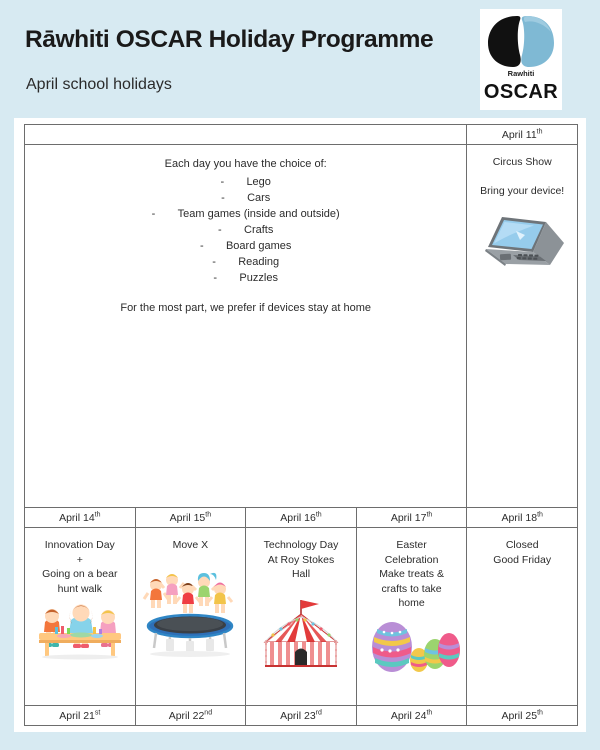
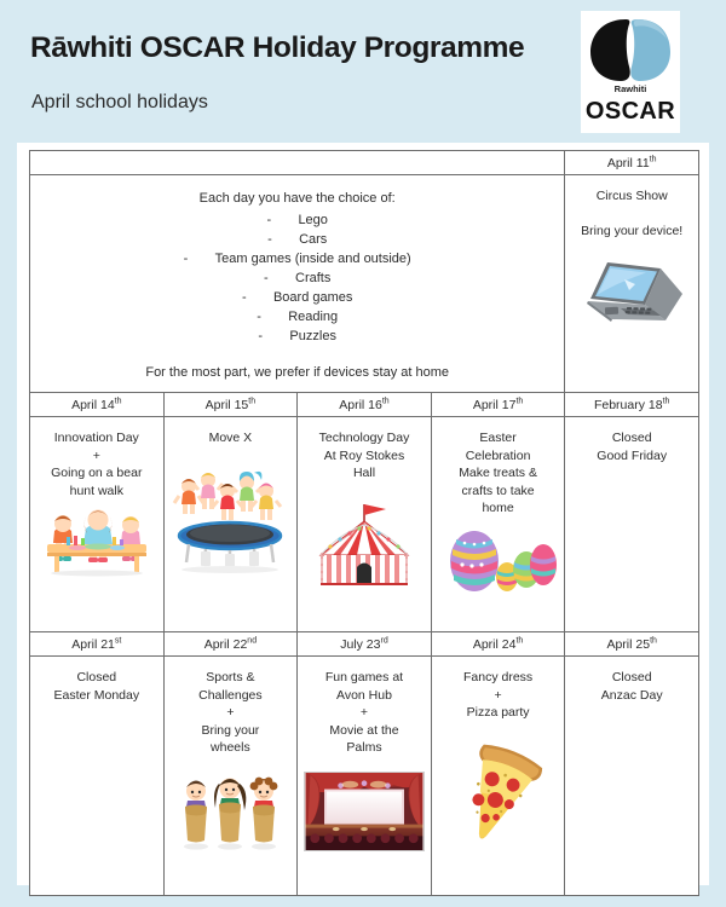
  Rāwhiti OSCAR Holiday Programme
  April school holidays
  Rawhiti
  OSCAR
  	April 11
  Each day you have the choice of: - Lego - Cars - Team games (inside and outside) - Crafts - Board games - Reading - Puzzles For the most part, we prefer if devices stay at home	Circus Show Bring your device!
- April 14	April 15	April 16	April 17	April 18
+ April 14	April 15	April 16	April 17	February 18
  Innovation Day + Going on a bear hunt walk	Move X	Technology Day At Roy Stokes Hall	Easter Celebration Make treats & crafts to take home	Closed Good Friday
- April 21	April 22	April 23	April 24	April 25
+ April 21	April 22	July 23	April 24	April 25
+ Closed Easter Monday	Sports & Challenges + Bring your wheels	Fun games at Avon Hub + Movie at the Palms	Fancy dress + Pizza party	Closed Anzac Day
